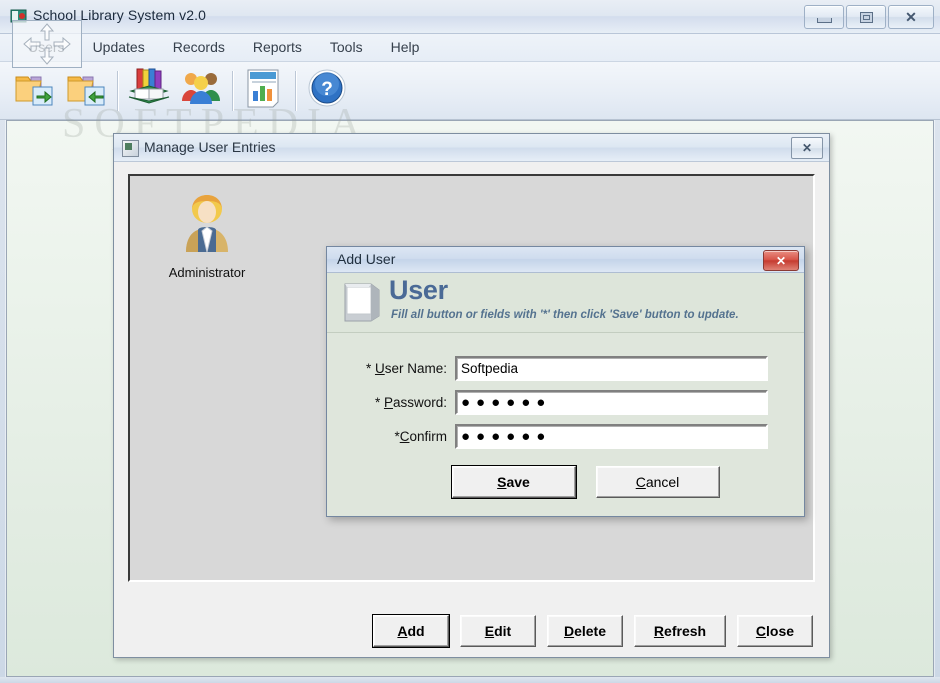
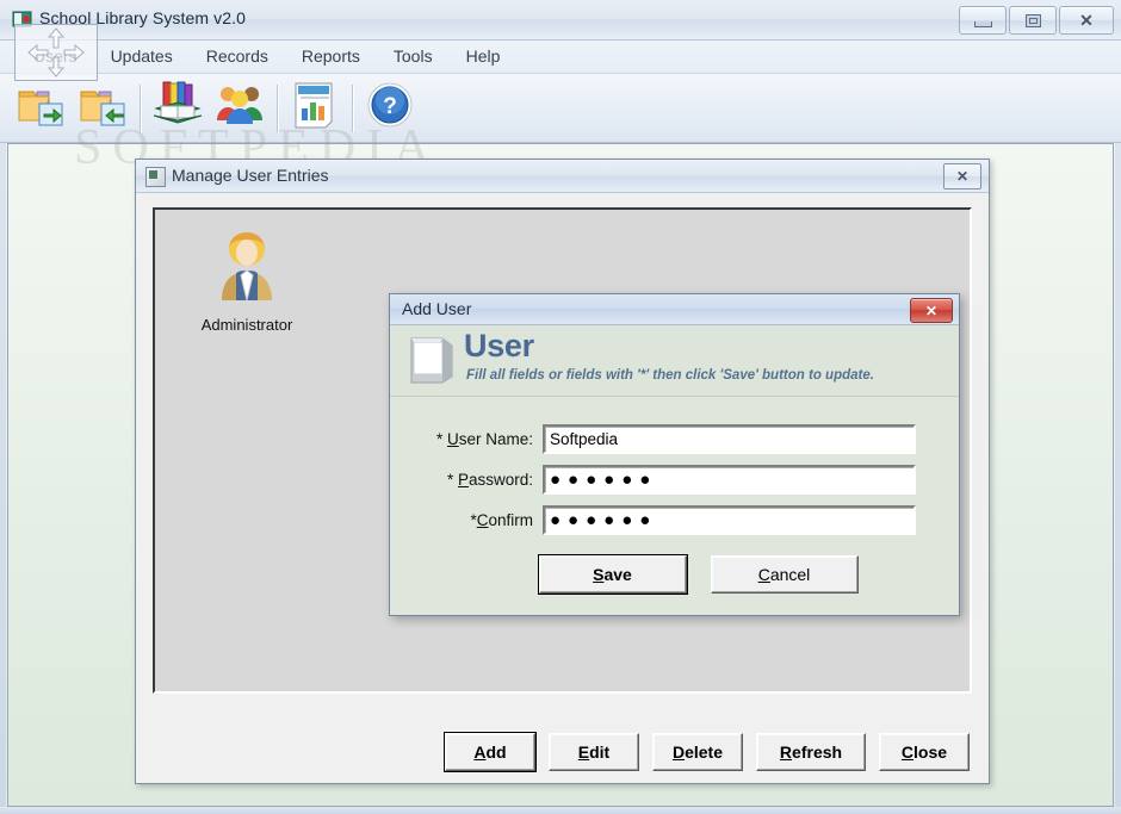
  School Library System v2.0
  ✕
  Users
  Updates
  Records
  Reports
  Tools
  Help
  ?
  SOFTPEDIA
  Manage User Entries
  ✕
  Administrator
  A
  dd
  E
  dit
  D
  elete
  R
  efresh
  C
  lose
  Add User
  ✕
  User
- Fill all button or fields with '*' then click 'Save' button to update.
+ Fill all fields or fields with '*' then click 'Save' button to update.
  * User Name:
  Softpedia
  * Password:
  ●●●●●●
  *Confirm
  ●●●●●●
  S
  ave
  C
  ancel
